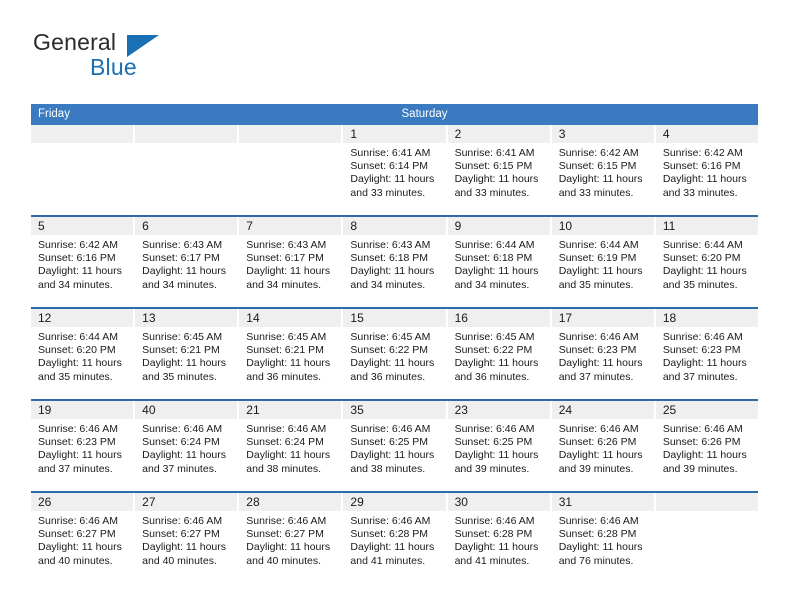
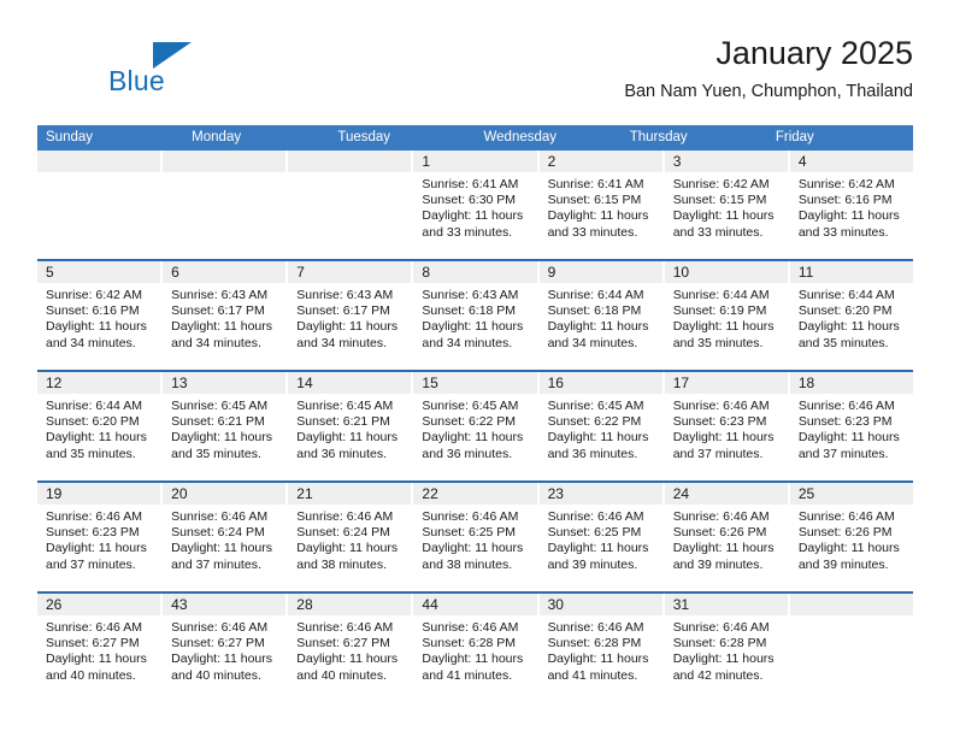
- General
  Blue
+ January 2025
+ Ban Nam Yuen, Chumphon, Thailand
+ Sunday
+ Monday
+ Tuesday
+ Wednesday
+ Thursday
  Friday
- Saturday
  1
  Sunrise: 6:41 AM
- Sunset: 6:14 PM
+ Sunset: 6:30 PM
  Daylight: 11 hours
  and 33 minutes.
  2
  Sunrise: 6:41 AM
  Sunset: 6:15 PM
  Daylight: 11 hours
  and 33 minutes.
  3
  Sunrise: 6:42 AM
  Sunset: 6:15 PM
  Daylight: 11 hours
  and 33 minutes.
  4
  Sunrise: 6:42 AM
  Sunset: 6:16 PM
  Daylight: 11 hours
  and 33 minutes.
  5
  Sunrise: 6:42 AM
  Sunset: 6:16 PM
  Daylight: 11 hours
  and 34 minutes.
  6
  Sunrise: 6:43 AM
  Sunset: 6:17 PM
  Daylight: 11 hours
  and 34 minutes.
  7
  Sunrise: 6:43 AM
  Sunset: 6:17 PM
  Daylight: 11 hours
  and 34 minutes.
  8
  Sunrise: 6:43 AM
  Sunset: 6:18 PM
  Daylight: 11 hours
  and 34 minutes.
  9
  Sunrise: 6:44 AM
  Sunset: 6:18 PM
  Daylight: 11 hours
  and 34 minutes.
  10
  Sunrise: 6:44 AM
  Sunset: 6:19 PM
  Daylight: 11 hours
  and 35 minutes.
  11
  Sunrise: 6:44 AM
  Sunset: 6:20 PM
  Daylight: 11 hours
  and 35 minutes.
  12
  Sunrise: 6:44 AM
  Sunset: 6:20 PM
  Daylight: 11 hours
  and 35 minutes.
  13
  Sunrise: 6:45 AM
  Sunset: 6:21 PM
  Daylight: 11 hours
  and 35 minutes.
  14
  Sunrise: 6:45 AM
  Sunset: 6:21 PM
  Daylight: 11 hours
  and 36 minutes.
  15
  Sunrise: 6:45 AM
  Sunset: 6:22 PM
  Daylight: 11 hours
  and 36 minutes.
  16
  Sunrise: 6:45 AM
  Sunset: 6:22 PM
  Daylight: 11 hours
  and 36 minutes.
  17
  Sunrise: 6:46 AM
  Sunset: 6:23 PM
  Daylight: 11 hours
  and 37 minutes.
  18
  Sunrise: 6:46 AM
  Sunset: 6:23 PM
  Daylight: 11 hours
  and 37 minutes.
  19
  Sunrise: 6:46 AM
  Sunset: 6:23 PM
  Daylight: 11 hours
  and 37 minutes.
- 40
+ 20
  Sunrise: 6:46 AM
  Sunset: 6:24 PM
  Daylight: 11 hours
  and 37 minutes.
  21
  Sunrise: 6:46 AM
  Sunset: 6:24 PM
  Daylight: 11 hours
  and 38 minutes.
- 35
+ 22
  Sunrise: 6:46 AM
  Sunset: 6:25 PM
  Daylight: 11 hours
  and 38 minutes.
  23
  Sunrise: 6:46 AM
  Sunset: 6:25 PM
  Daylight: 11 hours
  and 39 minutes.
  24
  Sunrise: 6:46 AM
  Sunset: 6:26 PM
  Daylight: 11 hours
  and 39 minutes.
  25
  Sunrise: 6:46 AM
  Sunset: 6:26 PM
  Daylight: 11 hours
  and 39 minutes.
  26
  Sunrise: 6:46 AM
  Sunset: 6:27 PM
  Daylight: 11 hours
  and 40 minutes.
- 27
+ 43
  Sunrise: 6:46 AM
  Sunset: 6:27 PM
  Daylight: 11 hours
  and 40 minutes.
  28
  Sunrise: 6:46 AM
  Sunset: 6:27 PM
  Daylight: 11 hours
  and 40 minutes.
- 29
+ 44
  Sunrise: 6:46 AM
  Sunset: 6:28 PM
  Daylight: 11 hours
  and 41 minutes.
  30
  Sunrise: 6:46 AM
  Sunset: 6:28 PM
  Daylight: 11 hours
  and 41 minutes.
  31
  Sunrise: 6:46 AM
  Sunset: 6:28 PM
  Daylight: 11 hours
- and 76 minutes.
+ and 42 minutes.
